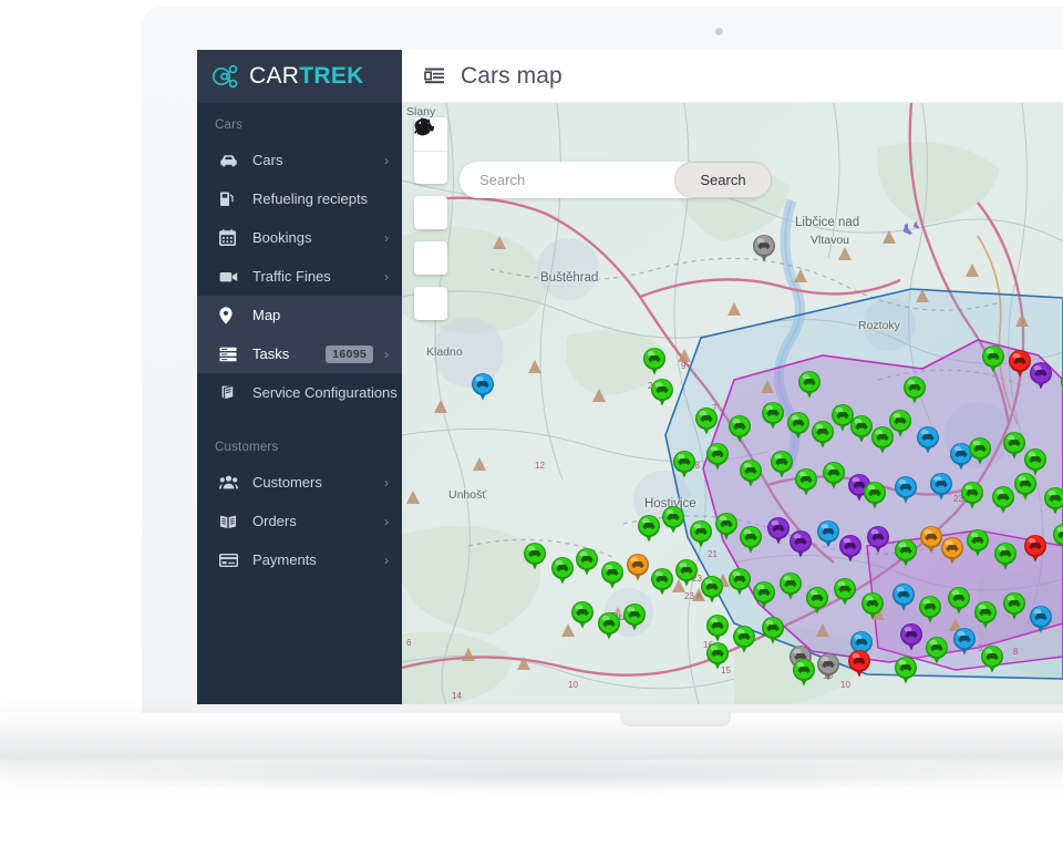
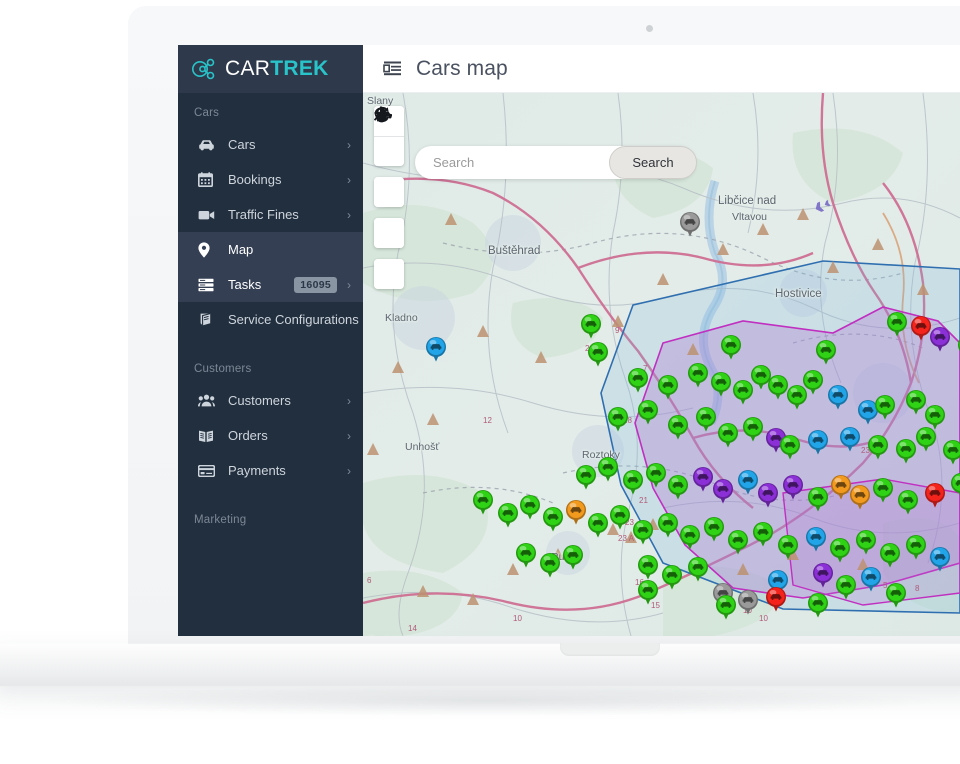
  CARTREK
  Cars
  Cars
  ›
- Refueling reciepts
  Bookings
  ›
  Traffic Fines
  ›
  Map
  Tasks
  16095
  ›
  Service Configurations
  Customers
  Customers
  ›
  Orders
  ›
  Payments
  ›
+ Marketing
  Cars map
  2
  9
  7
  23
  23 A
  21
  15
  10
  14
  6
  12
  10
  5
  8
  23
  Slany
  Buštěhrad
  Kladno
  Libčice nad
  Vltavou
- Roztoky
+ Hostivice
  Unhošť
- Hostivice
+ Roztoky
  Search
  Search
